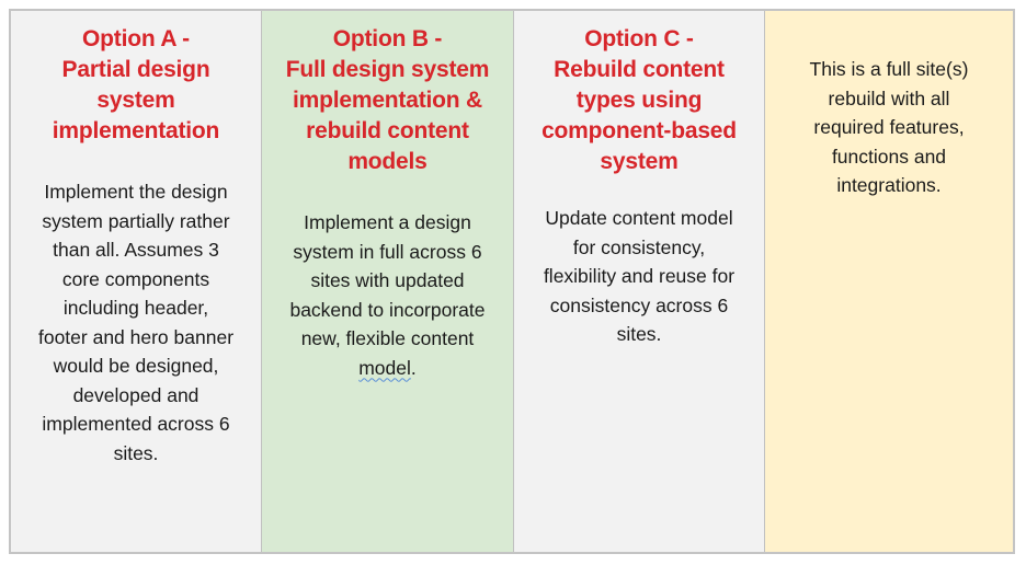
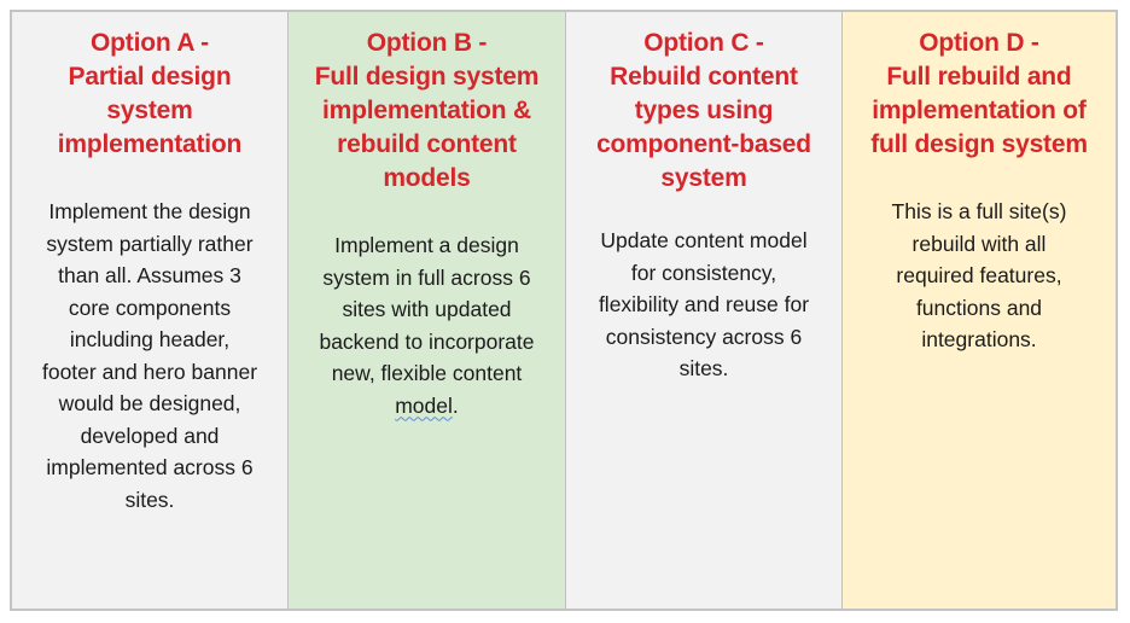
  Option A -
  Partial design
  system
  implementation
  Implement the design
  system partially rather
  than all. Assumes 3
  core components
  including header,
  footer and hero banner
  would be designed,
  developed and
  implemented across 6
  sites.
  Option B -
  Full design system
  implementation &
  rebuild content
  models
  Implement a design
  system in full across 6
  sites with updated
  backend to incorporate
  new, flexible content
  model.
  Option C -
  Rebuild content
  types using
  component-based
  system
  Update content model
  for consistency,
  flexibility and reuse for
  consistency across 6
  sites.
+ Option D -
+ Full rebuild and
+ implementation of
+ full design system
  This is a full site(s)
  rebuild with all
  required features,
  functions and
  integrations.
